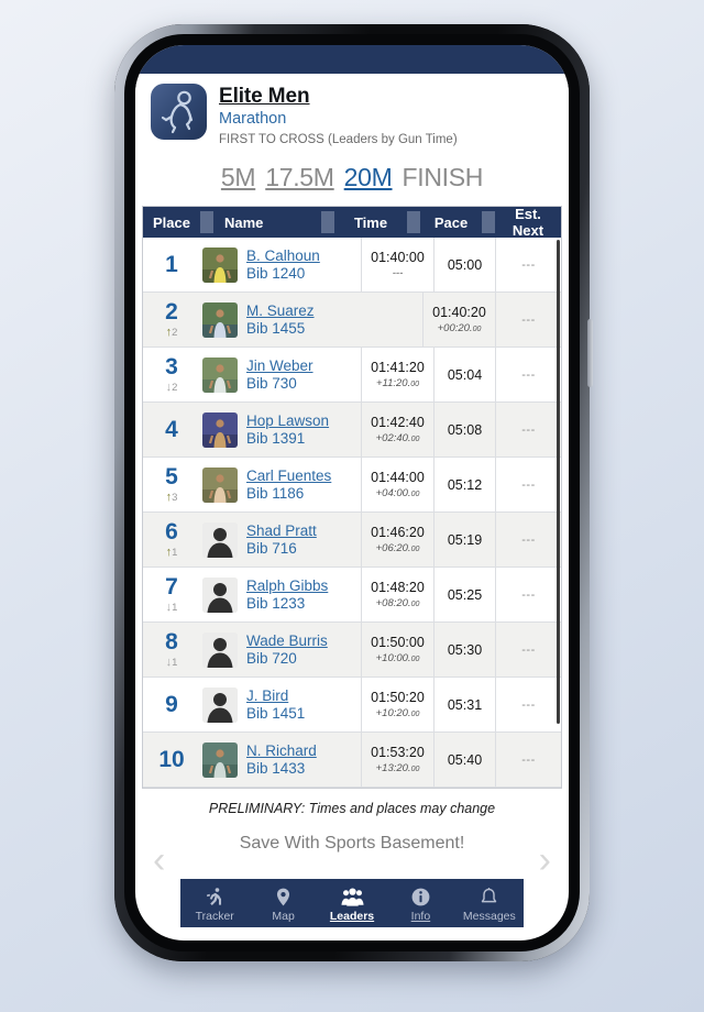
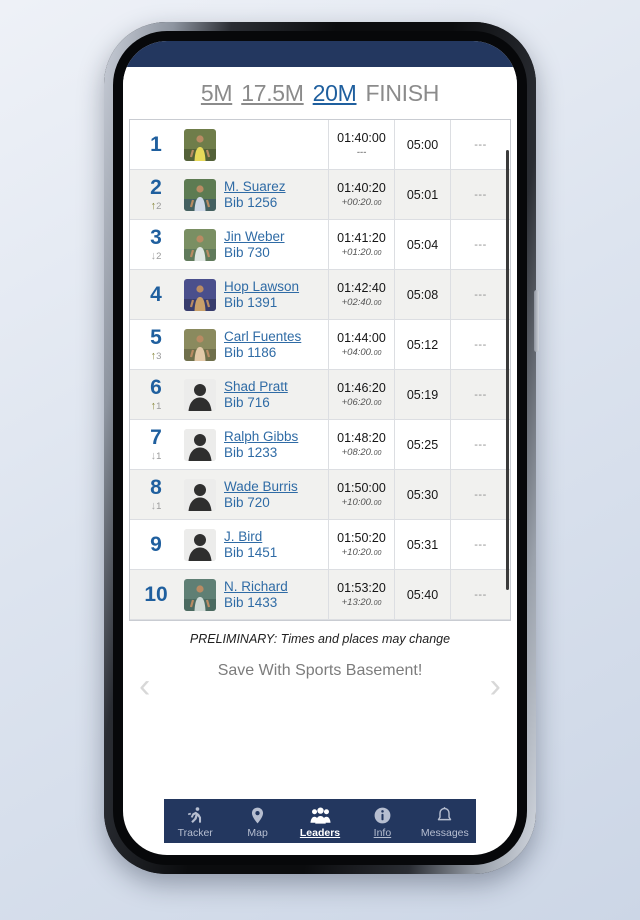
- Elite Men
- Marathon
- FIRST TO CROSS (Leaders by Gun Time)
  5M
  17.5M
  20M
  FINISH
- Place
- Name
- Time
- Pace
- Est. Next
  1
- B. Calhoun
- Bib 1240
  01:40:00
  ---
  05:00
  ---
  2
  ↑2
  M. Suarez
- Bib 1455
+ Bib 1256
  01:40:20
  +00:20.
+ 05:01
  ---
  3
  ↓2
  Jin Weber
  Bib 730
  01:41:20
- +11:20.
+ +01:20.
  05:04
  ---
  4
  Hop Lawson
  Bib 1391
  01:42:40
  +02:40.
  05:08
  ---
  5
  ↑3
  Carl Fuentes
  Bib 1186
  01:44:00
  +04:00.
  05:12
  ---
  6
  ↑1
  Shad Pratt
  Bib 716
  01:46:20
  +06:20.
  05:19
  ---
  7
  ↓1
  Ralph Gibbs
  Bib 1233
  01:48:20
  +08:20.
  05:25
  ---
  8
  ↓1
  Wade Burris
  Bib 720
  01:50:00
  +10:00.
  05:30
  ---
  9
  J. Bird
  Bib 1451
  01:50:20
  +10:20.
  05:31
  ---
  10
  N. Richard
  Bib 1433
  01:53:20
  +13:20.
  05:40
  ---
  PRELIMINARY: Times and places may change
  ‹
  Save With Sports Basement!
  ›
  Tracker
  Map
  Leaders
  Info
  Messages
